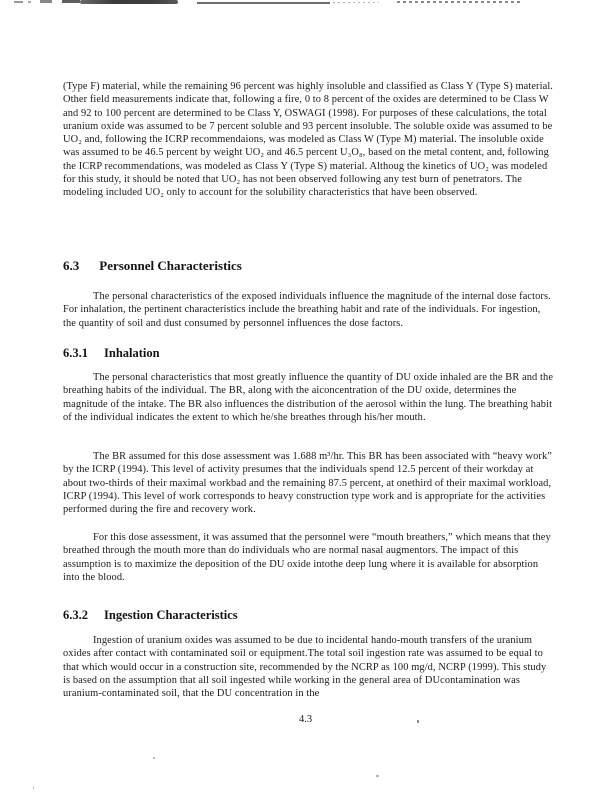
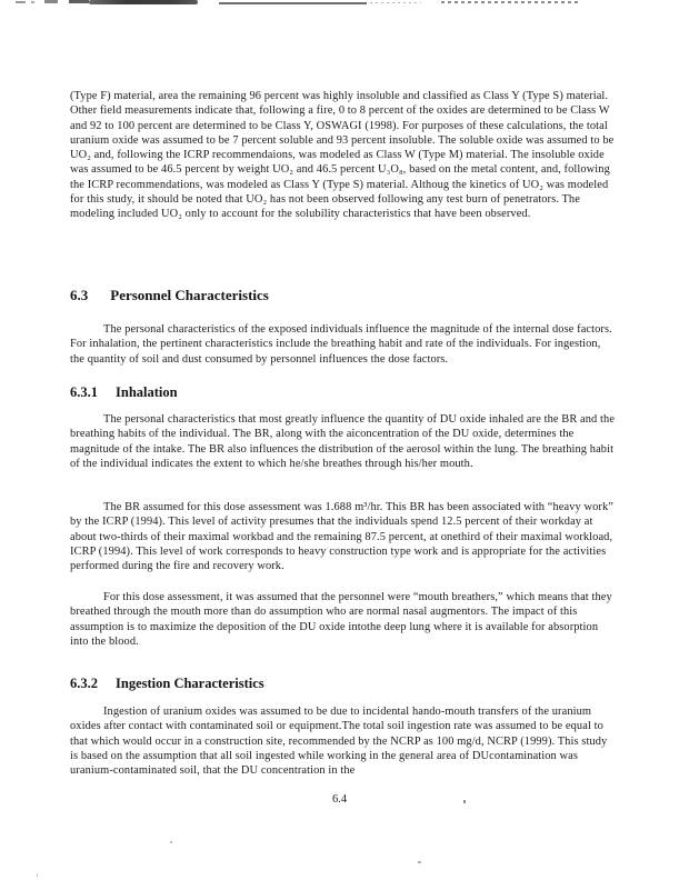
- (Type F) material, while the remaining 96 percent was highly insoluble and classified as Class Y (Type S) material. Other field measurements indicate that, following a fire, 0 to 8 percent of the oxides are determined to be Class W and 92 to 100 percent are determined to be Class Y, OSWAGI (1998). For purposes of these calculations, the total uranium oxide was assumed to be 7 percent soluble and 93 percent insoluble. The soluble oxide was assumed to be UO₂ and, following the ICRP recommendaions, was modeled as Class W (Type M) material. The insoluble oxide was assumed to be 46.5 percent by weight UO₂ and 46.5 percent U₃O₈, based on the metal content, and, following the ICRP recommendations, was modeled as Class Y (Type S) material. Althoug the kinetics of UO₂ was modeled for this study, it should be noted that UO₂ has not been observed following any test burn of penetrators. The modeling included UO₂ only to account for the solubility characteristics that have been observed.
+ (Type F) material, area the remaining 96 percent was highly insoluble and classified as Class Y (Type S) material. Other field measurements indicate that, following a fire, 0 to 8 percent of the oxides are determined to be Class W and 92 to 100 percent are determined to be Class Y, OSWAGI (1998). For purposes of these calculations, the total uranium oxide was assumed to be 7 percent soluble and 93 percent insoluble. The soluble oxide was assumed to be UO₂ and, following the ICRP recommendaions, was modeled as Class W (Type M) material. The insoluble oxide was assumed to be 46.5 percent by weight UO₂ and 46.5 percent U₃O₈, based on the metal content, and, following the ICRP recommendations, was modeled as Class Y (Type S) material. Althoug the kinetics of UO₂ was modeled for this study, it should be noted that UO₂ has not been observed following any test burn of penetrators. The modeling included UO₂ only to account for the solubility characteristics that have been observed.
  6.3 Personnel Characteristics
  The personal characteristics of the exposed individuals influence the magnitude of the internal dose factors. For inhalation, the pertinent characteristics include the breathing habit and rate of the individuals. For ingestion, the quantity of soil and dust consumed by personnel influences the dose factors.
  6.3.1 Inhalation
  The personal characteristics that most greatly influence the quantity of DU oxide inhaled are the BR and the breathing habits of the individual. The BR, along with the aiconcentration of the DU oxide, determines the magnitude of the intake. The BR also influences the distribution of the aerosol within the lung. The breathing habit of the individual indicates the extent to which he/she breathes through his/her mouth.
  The BR assumed for this dose assessment was 1.688 m³/hr. This BR has been associated with “heavy work” by the ICRP (1994). This level of activity presumes that the individuals spend 12.5 percent of their workday at about two-thirds of their maximal workbad and the remaining 87.5 percent, at onethird of their maximal workload, ICRP (1994). This level of work corresponds to heavy construction type work and is appropriate for the activities performed during the fire and recovery work.
- For this dose assessment, it was assumed that the personnel were “mouth breathers,” which means that they breathed through the mouth more than do individuals who are normal nasal augmentors. The impact of this assumption is to maximize the deposition of the DU oxide intothe deep lung where it is available for absorption into the blood.
+ For this dose assessment, it was assumed that the personnel were “mouth breathers,” which means that they breathed through the mouth more than do assumption who are normal nasal augmentors. The impact of this assumption is to maximize the deposition of the DU oxide intothe deep lung where it is available for absorption into the blood.
  6.3.2 Ingestion Characteristics
  Ingestion of uranium oxides was assumed to be due to incidental hando-mouth transfers of the uranium oxides after contact with contaminated soil or equipment.The total soil ingestion rate was assumed to be equal to that which would occur in a construction site, recommended by the NCRP as 100 mg/d, NCRP (1999). This study is based on the assumption that all soil ingested while working in the general area of DUcontamination was uranium-contaminated soil, that the DU concentration in the
- 4.3
+ 6.4
